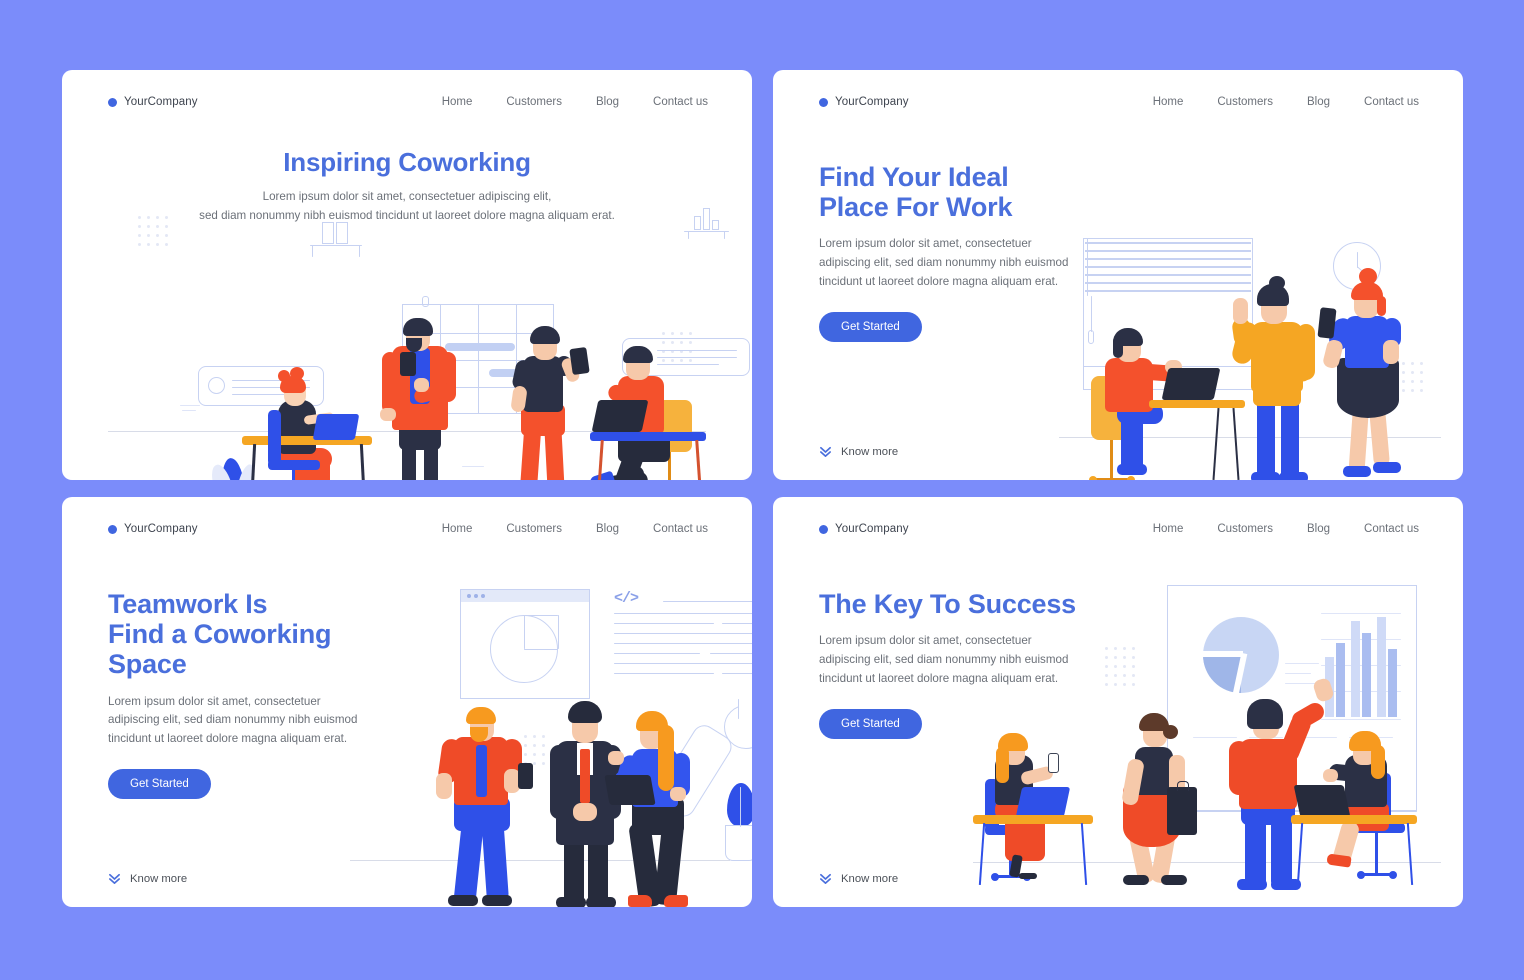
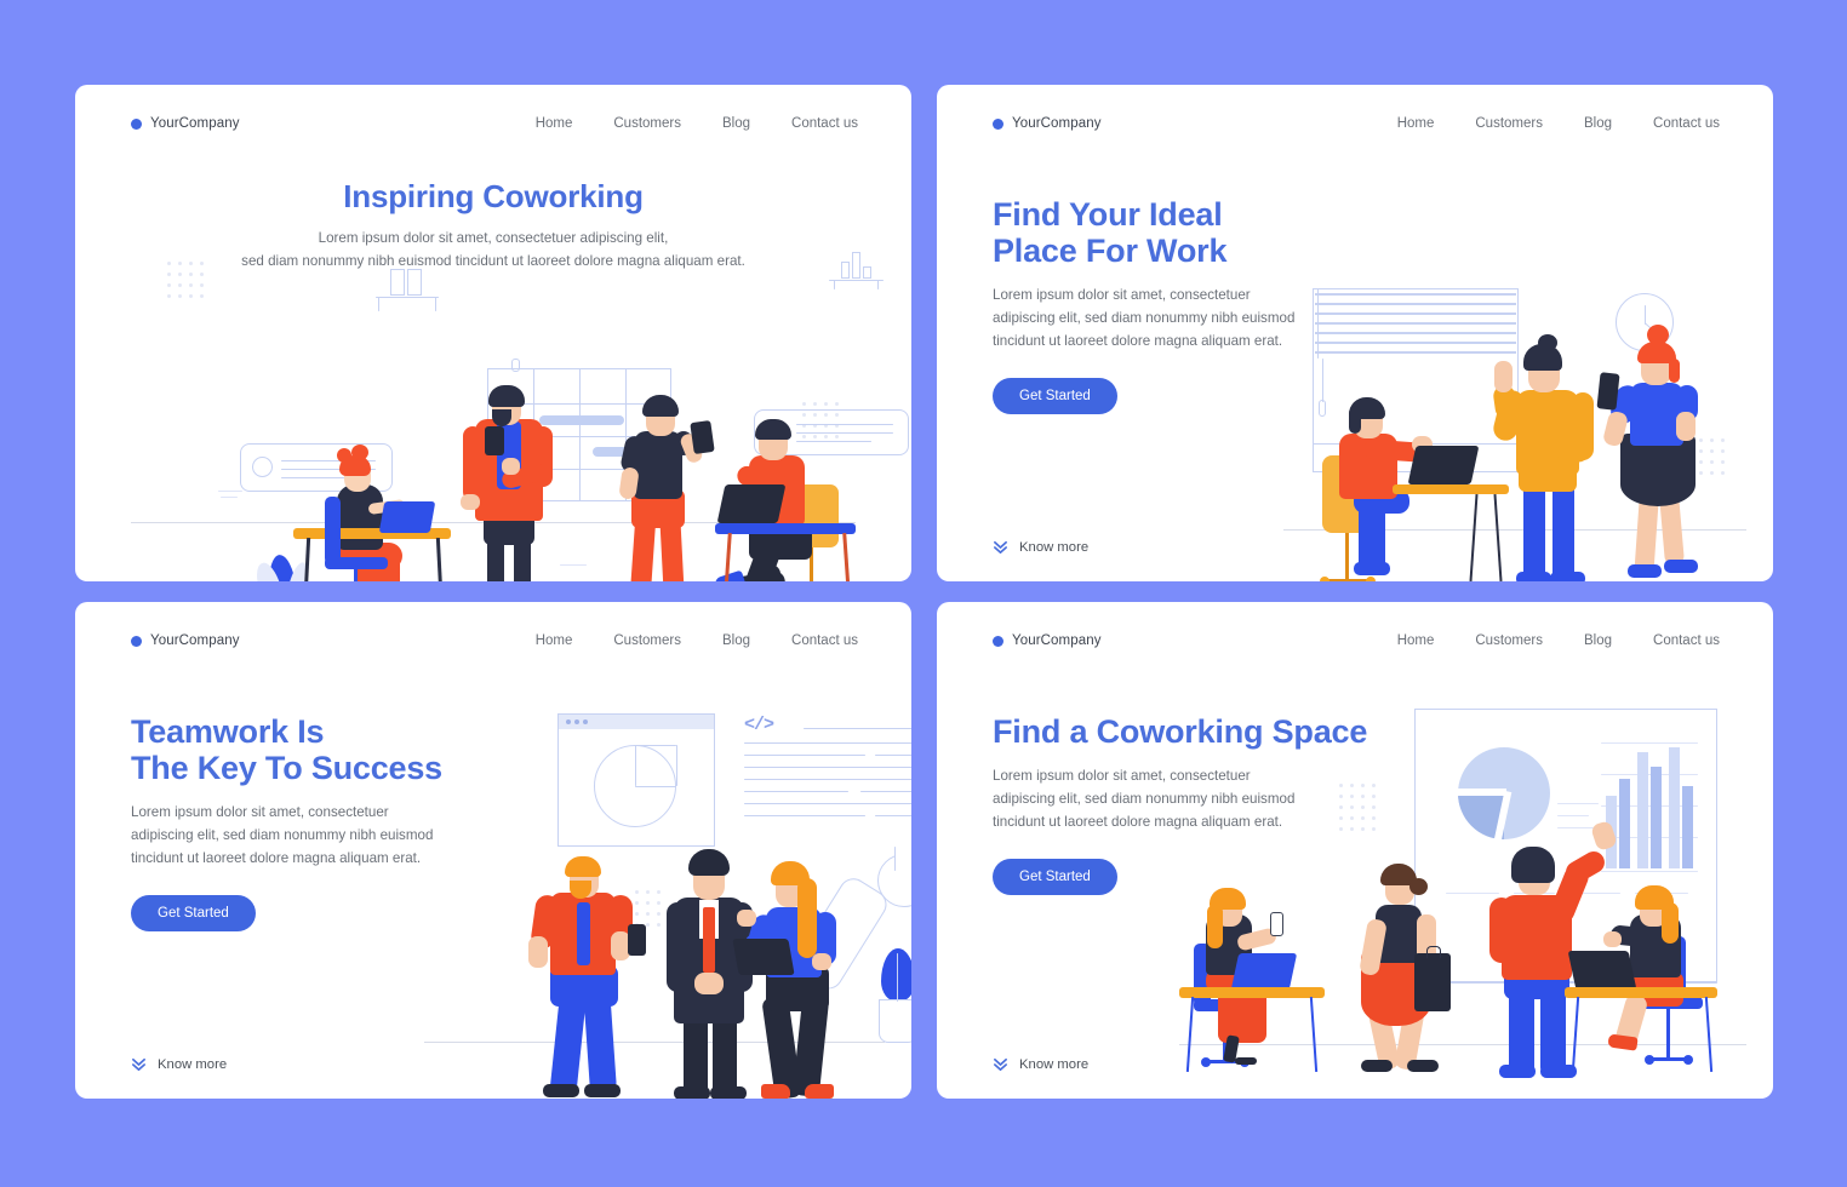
  YourCompany
  Home
  Customers
  Blog
  Contact us
  Inspiring Coworking
  Lorem ipsum dolor sit amet, consectetuer adipiscing elit,
  sed diam nonummy nibh euismod tincidunt ut laoreet dolore magna aliquam erat.
  YourCompany
  Home
  Customers
  Blog
  Contact us
  Find Your Ideal
  Place For Work
  Lorem ipsum dolor sit amet, consectetuer
  adipiscing elit, sed diam nonummy nibh euismod
  tincidunt ut laoreet dolore magna aliquam erat.
  Get Started
  Know more
  YourCompany
  Home
  Customers
  Blog
  Contact us
  Teamwork Is
- Find a Coworking Space
+ The Key To Success
  Lorem ipsum dolor sit amet, consectetuer
  adipiscing elit, sed diam nonummy nibh euismod
  tincidunt ut laoreet dolore magna aliquam erat.
  Get Started
  Know more
  </>
  YourCompany
  Home
  Customers
  Blog
  Contact us
- The Key To Success
+ Find a Coworking Space
  Lorem ipsum dolor sit amet, consectetuer
  adipiscing elit, sed diam nonummy nibh euismod
  tincidunt ut laoreet dolore magna aliquam erat.
  Get Started
  Know more
